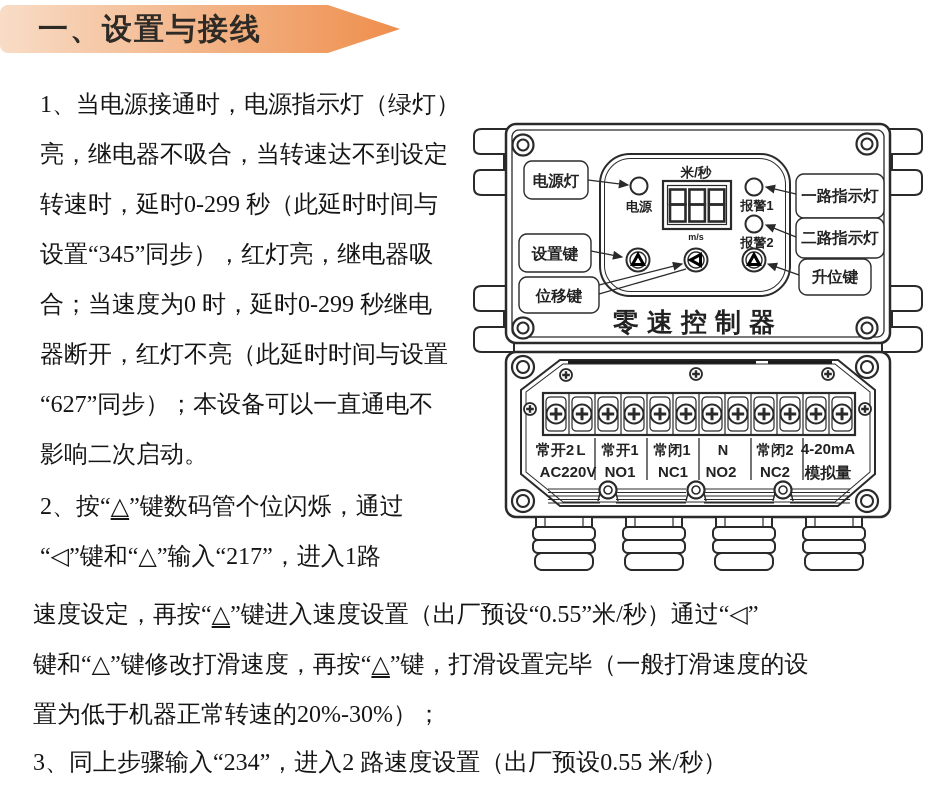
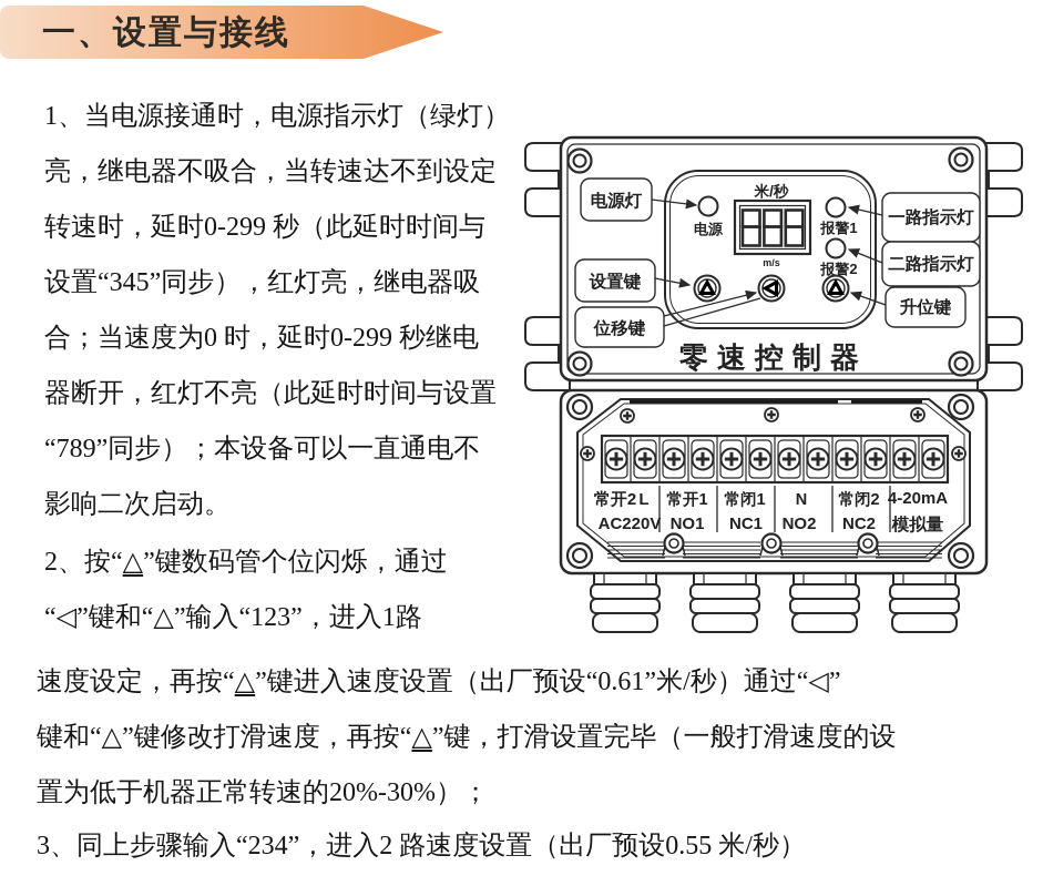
  一、设置与接线
  1、当电源接通时，电源指示灯（绿灯）
  亮，继电器不吸合，当转速达不到设定
  转速时，延时0-299 秒（此延时时间与
  设置“345”同步），红灯亮，继电器吸
  合；当速度为0 时，延时0-299 秒继电
  器断开，红灯不亮（此延时时间与设置
- “627”同步）；本设备可以一直通电不
+ “789”同步）；本设备可以一直通电不
  影响二次启动。
  2、按“△”键数码管个位闪烁，通过
- “◁”键和“△”输入“217”，进入1路
+ “◁”键和“△”输入“123”，进入1路
- 速度设定，再按“△”键进入速度设置（出厂预设“0.55”米/秒）通过“◁”
+ 速度设定，再按“△”键进入速度设置（出厂预设“0.61”米/秒）通过“◁”
  键和“△”键修改打滑速度，再按“△”键，打滑设置完毕（一般打滑速度的设
  置为低于机器正常转速的20%-30%）；
  3、同上步骤输入“234”，进入2 路速度设置（出厂预设0.55 米/秒）
  米/秒
  m/s
  电源
  报警1
  报警2
  零速控制器
  电源灯
  设置键
  位移键
  一路指示灯
  二路指示灯
  升位键
  常开2
  L
  常开1
  常闭1
  N
  常闭2
  4-20mA
  AC220V
  NO1
  NC1
  NO2
  NC2
  模拟量
